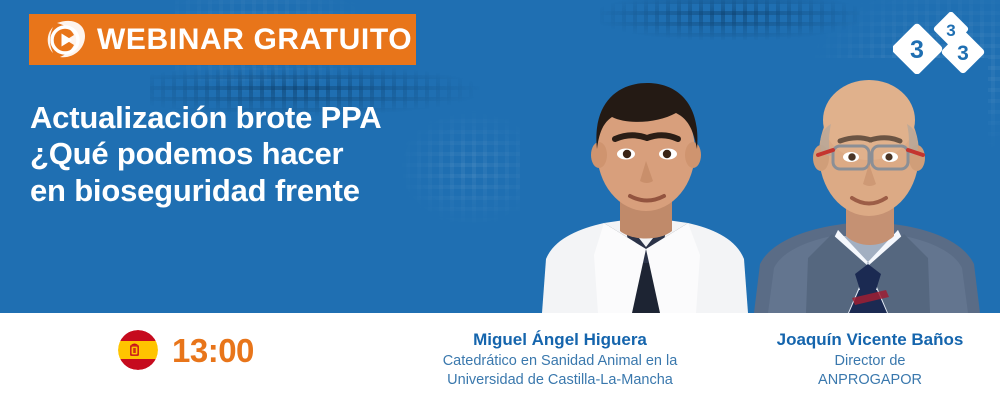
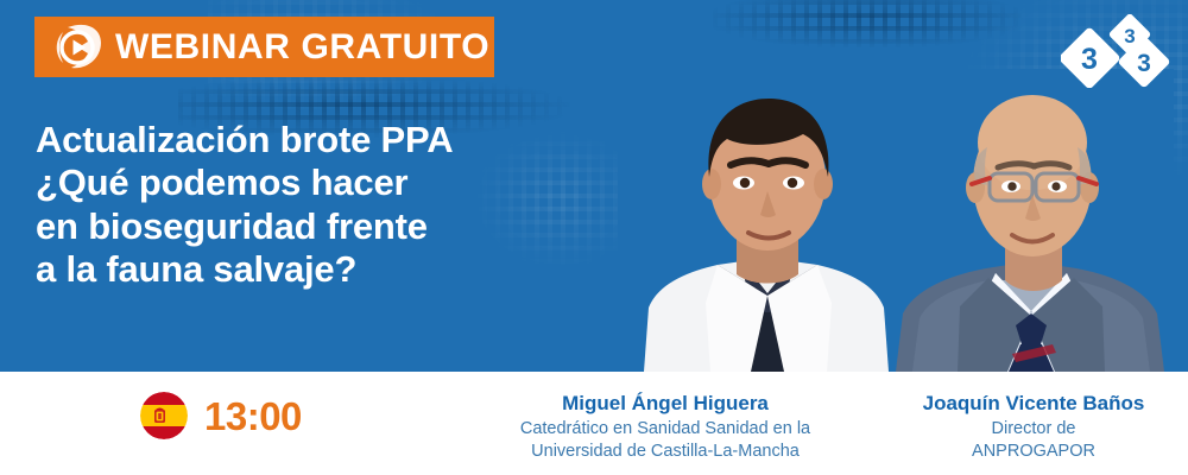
  WEBINAR GRATUITO
  Actualización brote PPA
  ¿Qué podemos hacer
  en bioseguridad frente
+ a la fauna salvaje?
  3
  3
  3
  13:00
  Miguel Ángel Higuera
- Catedrático en Sanidad Animal en la
+ Catedrático en Sanidad Sanidad en la
  Universidad de Castilla-La-Mancha
  Joaquín Vicente Baños
  Director de
  ANPROGAPOR
